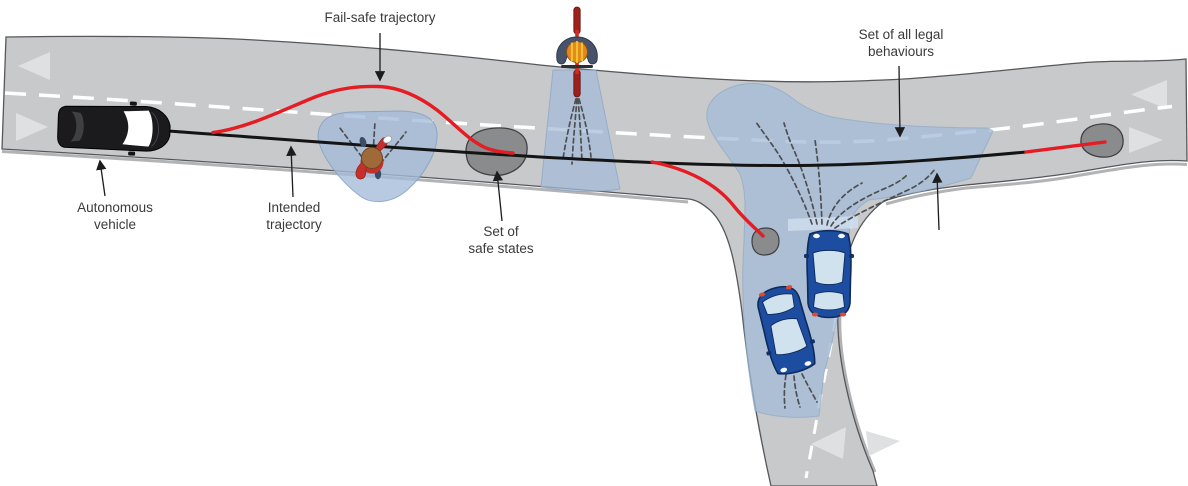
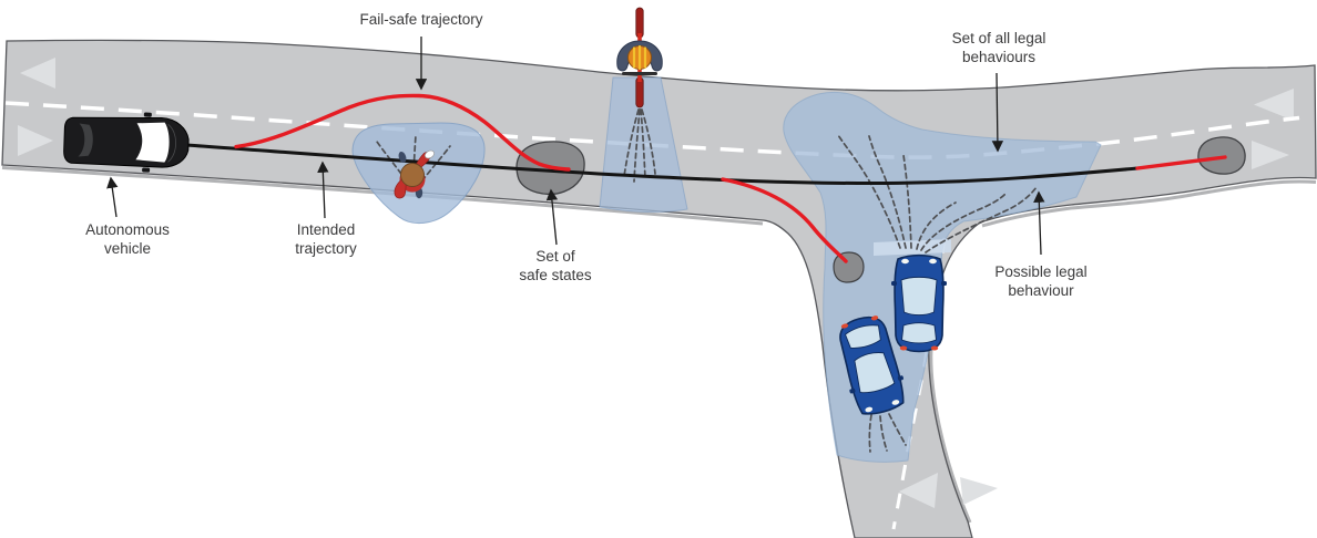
  Fail-safe trajectory
  Autonomous
  vehicle
  Intended
  trajectory
  Set of
  safe states
  Set of all legal
  behaviours
+ Possible legal
+ behaviour
